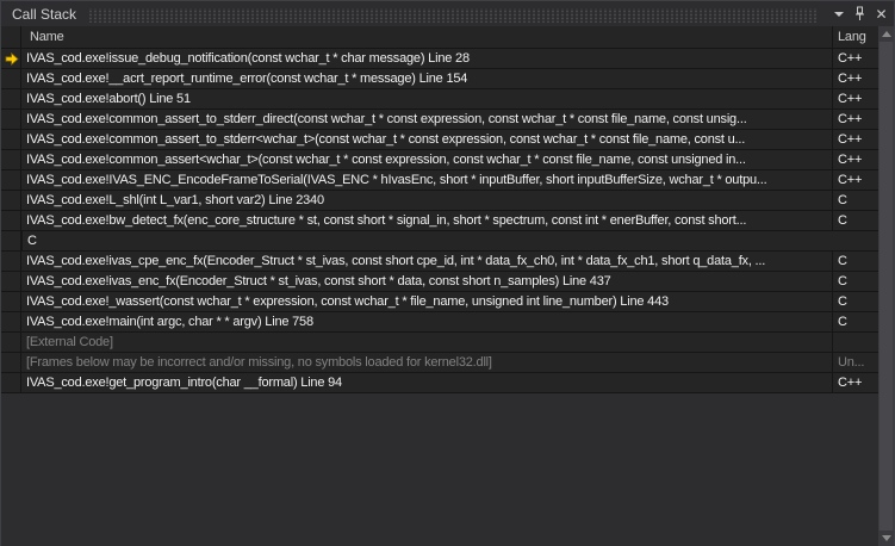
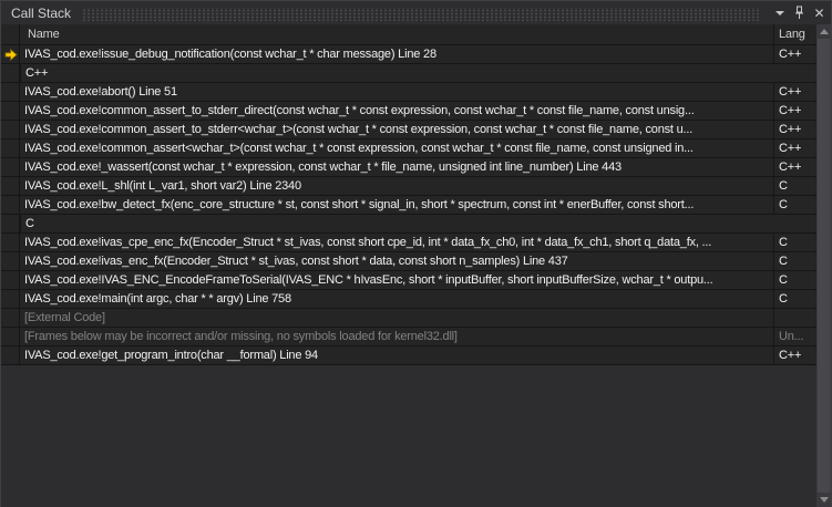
  Call Stack
  ✕
  Name
  Lang
  IVAS_cod.exe!issue_debug_notification(const wchar_t * char message) Line 28
  C++
- IVAS_cod.exe!__acrt_report_runtime_error(const wchar_t * message) Line 154
  C++
  IVAS_cod.exe!abort() Line 51
  C++
  IVAS_cod.exe!common_assert_to_stderr_direct(const wchar_t * const expression, const wchar_t * const file_name, const unsig...
  C++
  IVAS_cod.exe!common_assert_to_stderr<wchar_t>(const wchar_t * const expression, const wchar_t * const file_name, const u...
  C++
  IVAS_cod.exe!common_assert<wchar_t>(const wchar_t * const expression, const wchar_t * const file_name, const unsigned in...
  C++
- IVAS_cod.exe!IVAS_ENC_EncodeFrameToSerial(IVAS_ENC * hIvasEnc, short * inputBuffer, short inputBufferSize, wchar_t * outpu...
+ IVAS_cod.exe!_wassert(const wchar_t * expression, const wchar_t * file_name, unsigned int line_number) Line 443
  C++
  IVAS_cod.exe!L_shl(int L_var1, short var2) Line 2340
  C
  IVAS_cod.exe!bw_detect_fx(enc_core_structure * st, const short * signal_in, short * spectrum, const int * enerBuffer, const short...
  C
  C
  IVAS_cod.exe!ivas_cpe_enc_fx(Encoder_Struct * st_ivas, const short cpe_id, int * data_fx_ch0, int * data_fx_ch1, short q_data_fx, ...
  C
  IVAS_cod.exe!ivas_enc_fx(Encoder_Struct * st_ivas, const short * data, const short n_samples) Line 437
  C
- IVAS_cod.exe!_wassert(const wchar_t * expression, const wchar_t * file_name, unsigned int line_number) Line 443
+ IVAS_cod.exe!IVAS_ENC_EncodeFrameToSerial(IVAS_ENC * hIvasEnc, short * inputBuffer, short inputBufferSize, wchar_t * outpu...
  C
  IVAS_cod.exe!main(int argc, char * * argv) Line 758
  C
  [External Code]
  [Frames below may be incorrect and/or missing, no symbols loaded for kernel32.dll]
  Un...
  IVAS_cod.exe!get_program_intro(char __formal) Line 94
  C++
